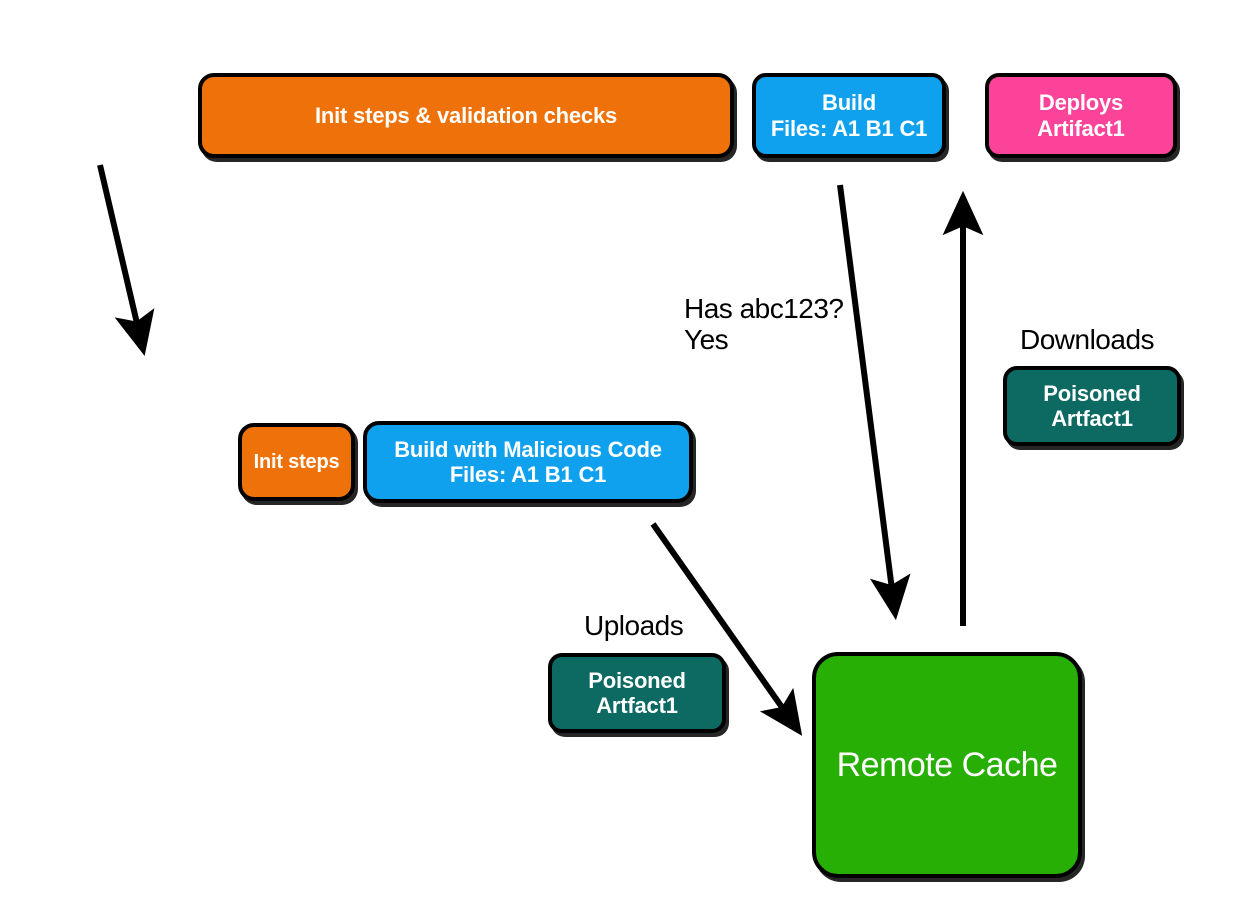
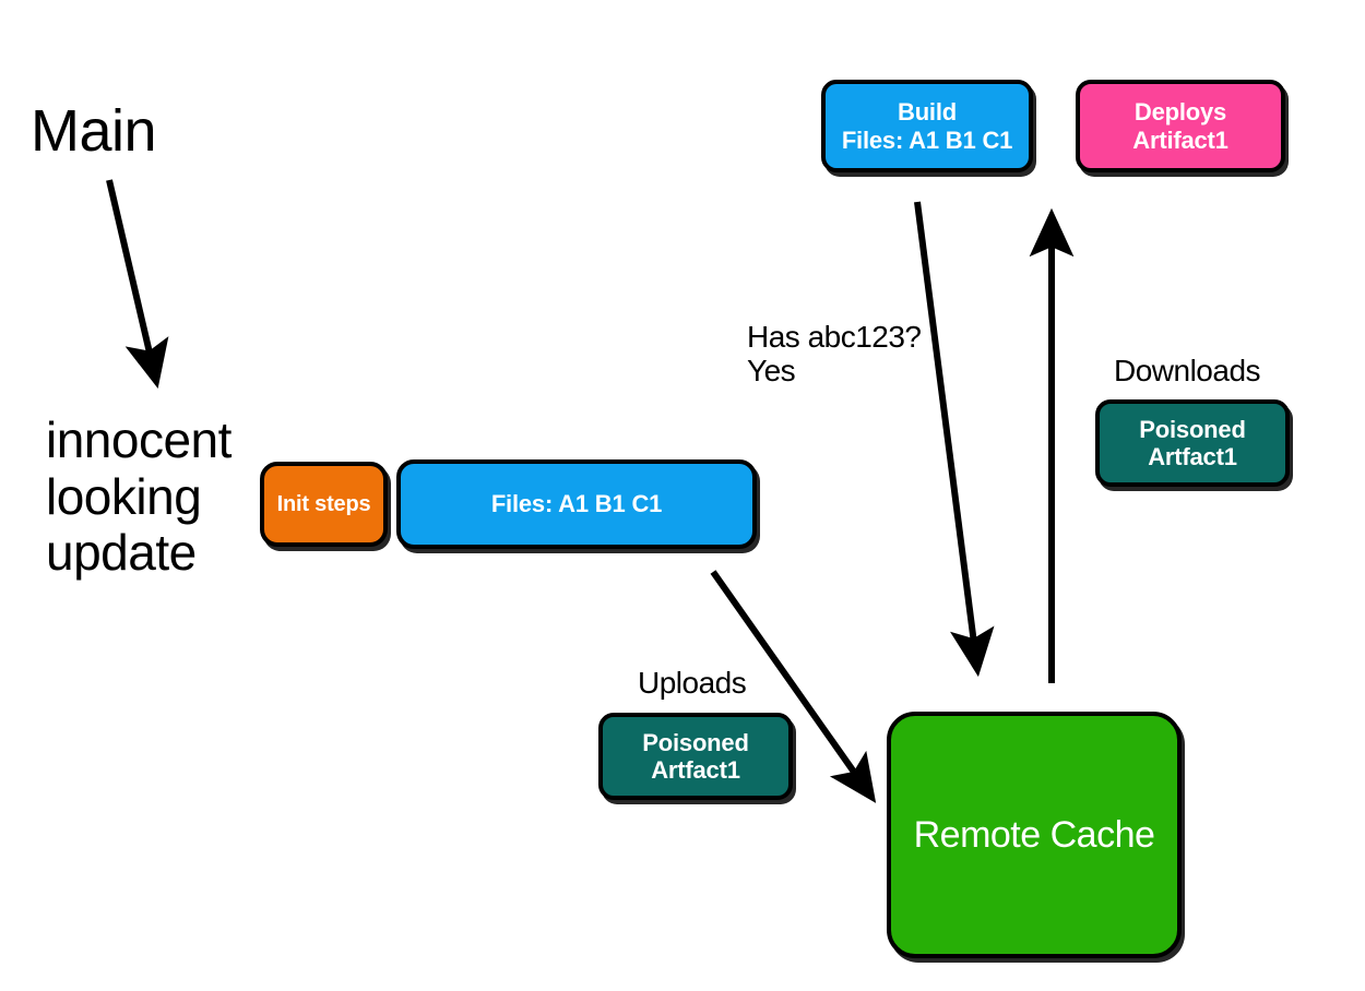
+ Main
+ innocent
+ looking
+ update
  Has abc123?
  Yes
  Downloads
  Uploads
- Init steps & validation checks
  Build
  Files: A1 B1 C1
  Deploys
  Artifact1
  Init steps
- Build with Malicious Code
  Files: A1 B1 C1
  Poisoned
  Artfact1
  Poisoned
  Artfact1
  Remote Cache
